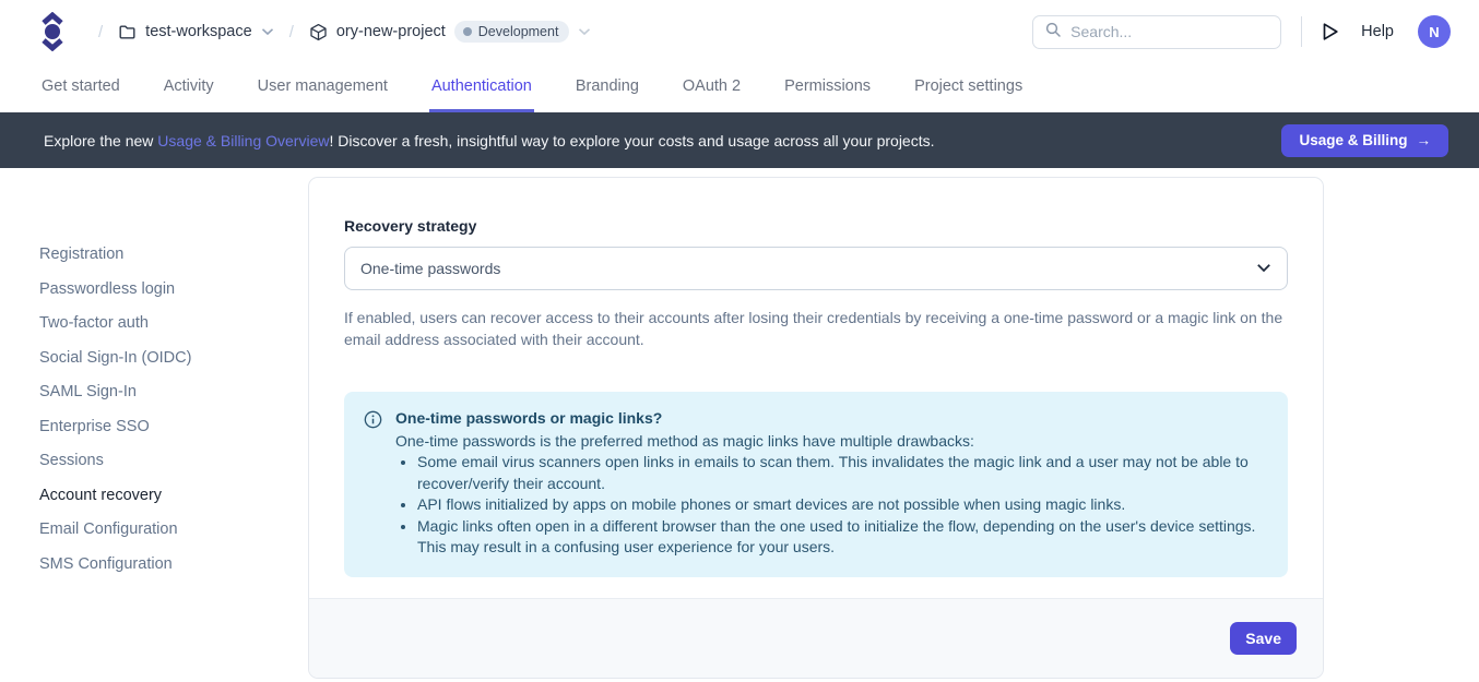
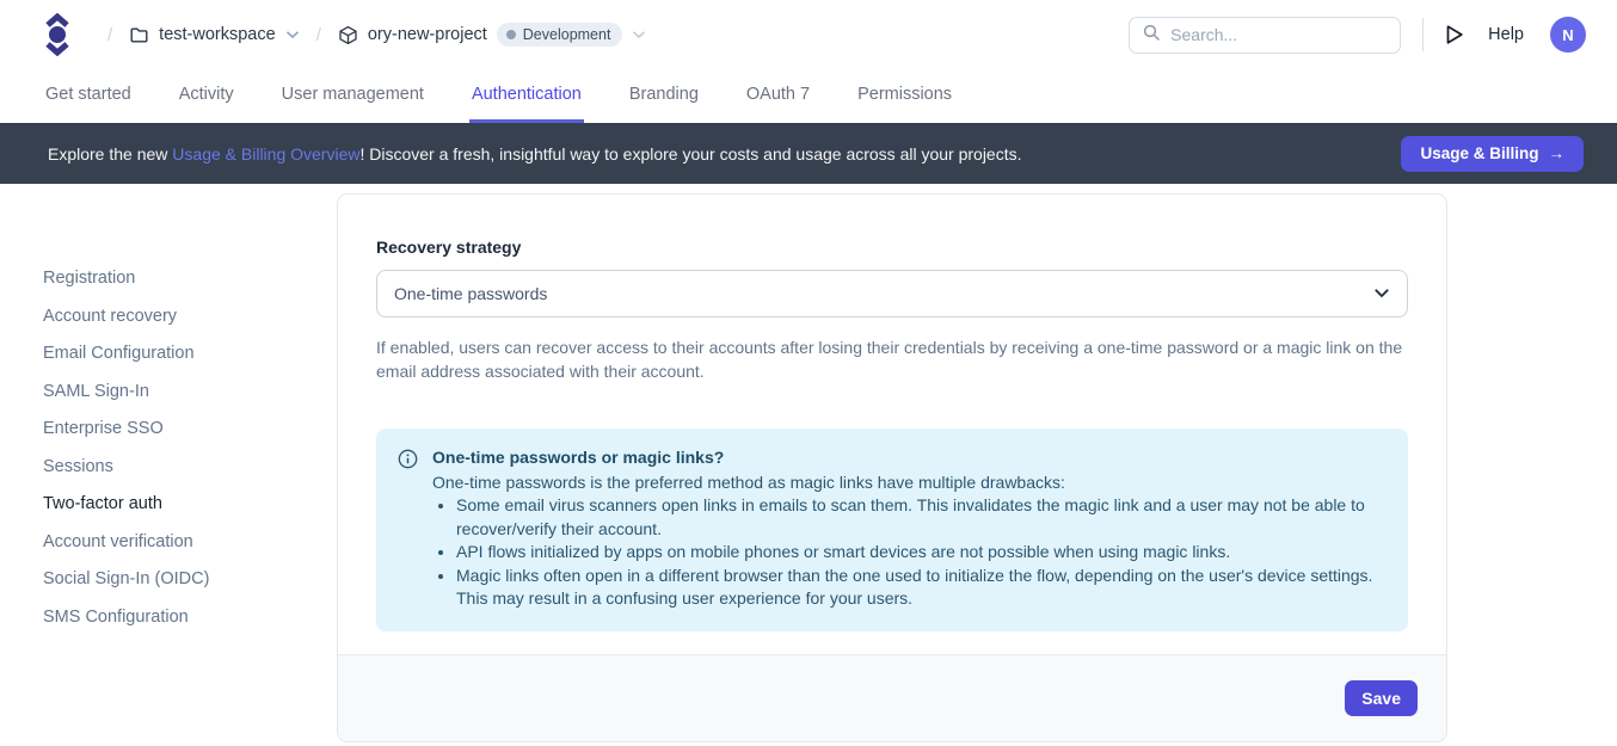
  /
  test-workspace
  /
  ory-new-project
  Development
  Search...
  Help
  N
  Get started
  Activity
  User management
  Authentication
  Branding
- OAuth 2
+ OAuth 7
  Permissions
- Project settings
  Explore the new Usage & Billing Overview! Discover a fresh, insightful way to explore your costs and usage across all your projects.
  Usage & Billing
  →
  Registration
- Passwordless login
- Two-factor auth
+ Account recovery
- Social Sign-In (OIDC)
+ Email Configuration
  SAML Sign-In
  Enterprise SSO
  Sessions
- Account recovery
+ Two-factor auth
+ Account verification
- Email Configuration
+ Social Sign-In (OIDC)
  SMS Configuration
  Recovery strategy
  One-time passwords
  If enabled, users can recover access to their accounts after losing their credentials by receiving a one-time password or a magic link on the email address associated with their account.
  One-time passwords or magic links?
  One-time passwords is the preferred method as magic links have multiple drawbacks:
  Some email virus scanners open links in emails to scan them. This invalidates the magic link and a user may not be able to recover/verify their account.
  API flows initialized by apps on mobile phones or smart devices are not possible when using magic links.
  Magic links often open in a different browser than the one used to initialize the flow, depending on the user's device settings. This may result in a confusing user experience for your users.
  Save
